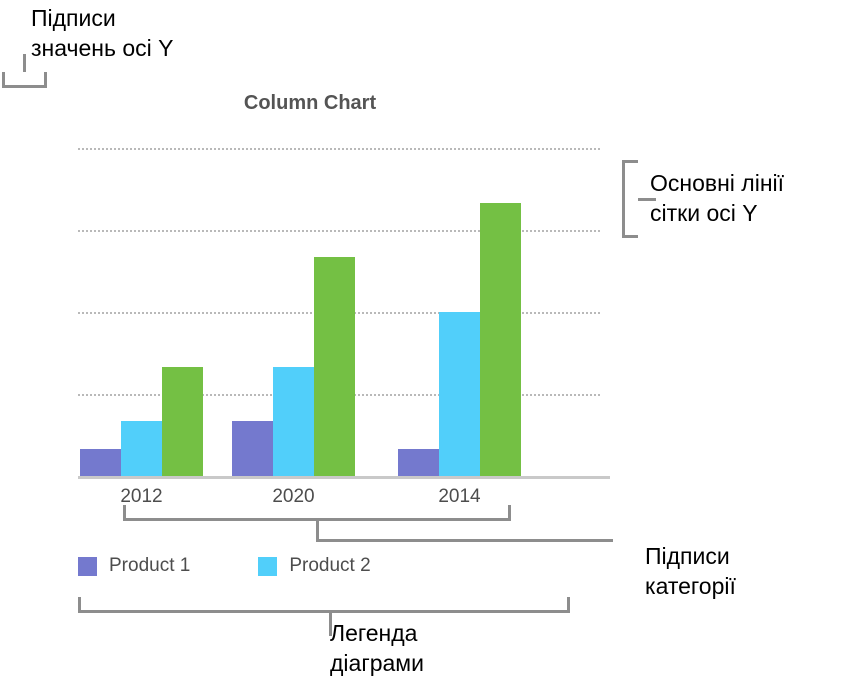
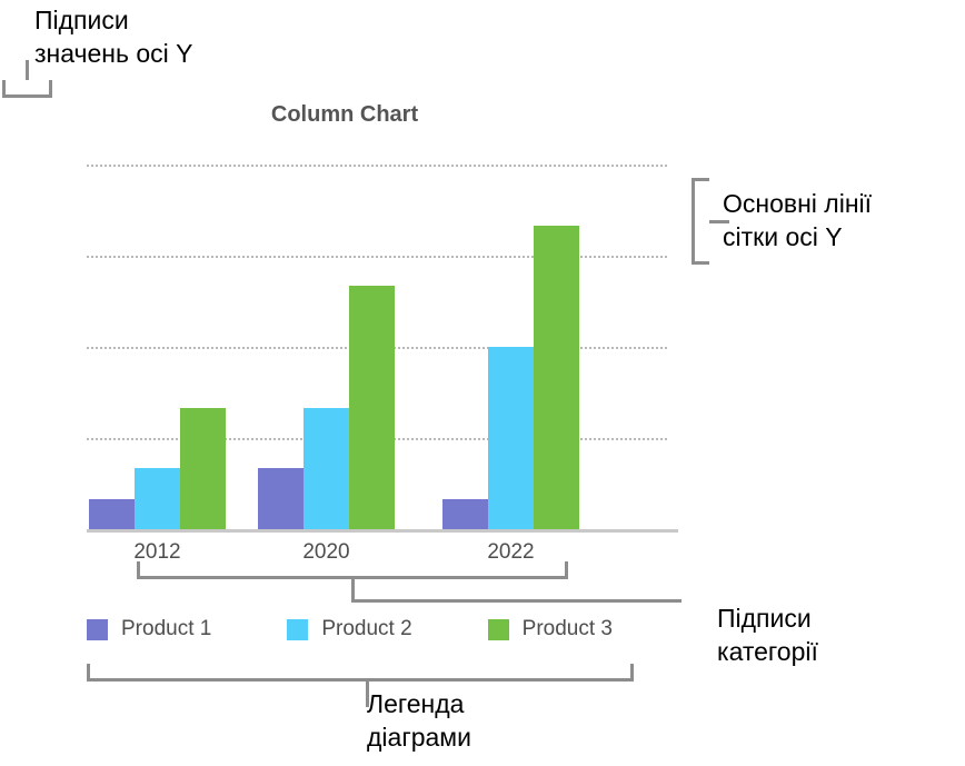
  Підписи
  значень осі Y
  Основні лінії
  сітки осі Y
  Підписи
  категорії
  Легенда
  діаграми
  Column Chart
  2012
  2020
- 2014
+ 2022
  Product 1
  Product 2
+ Product 3
